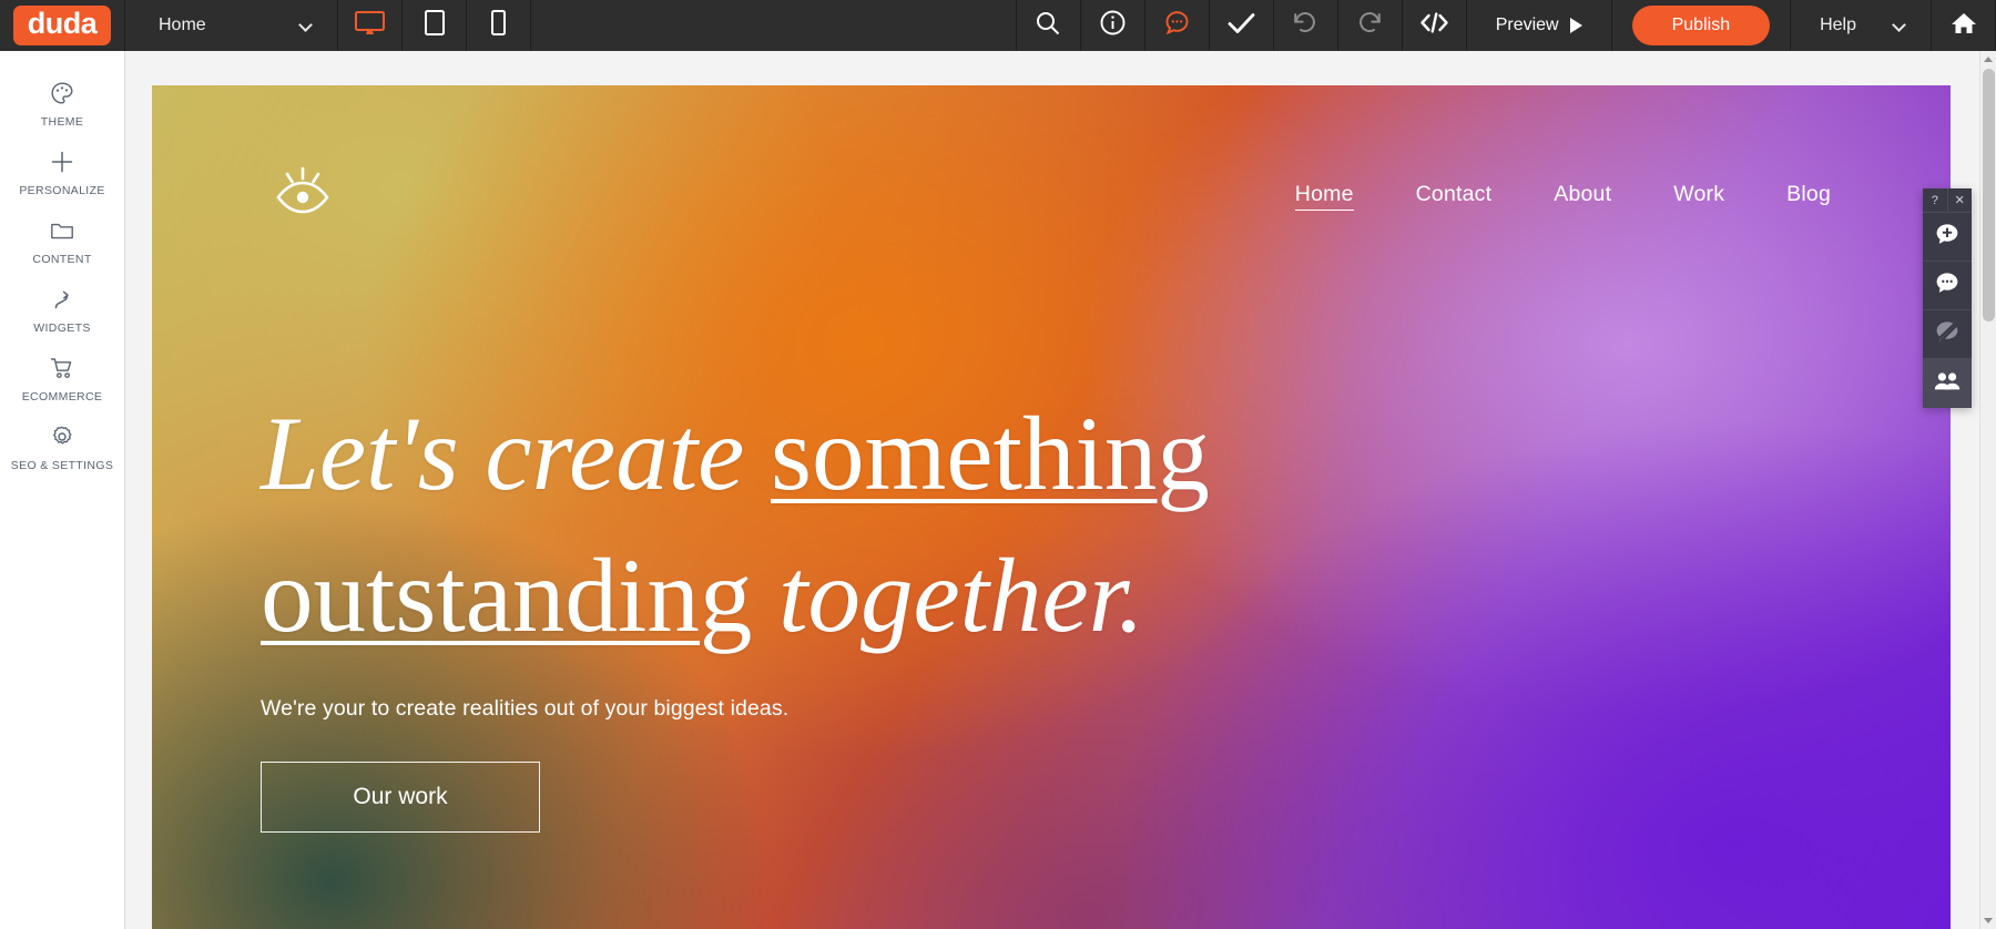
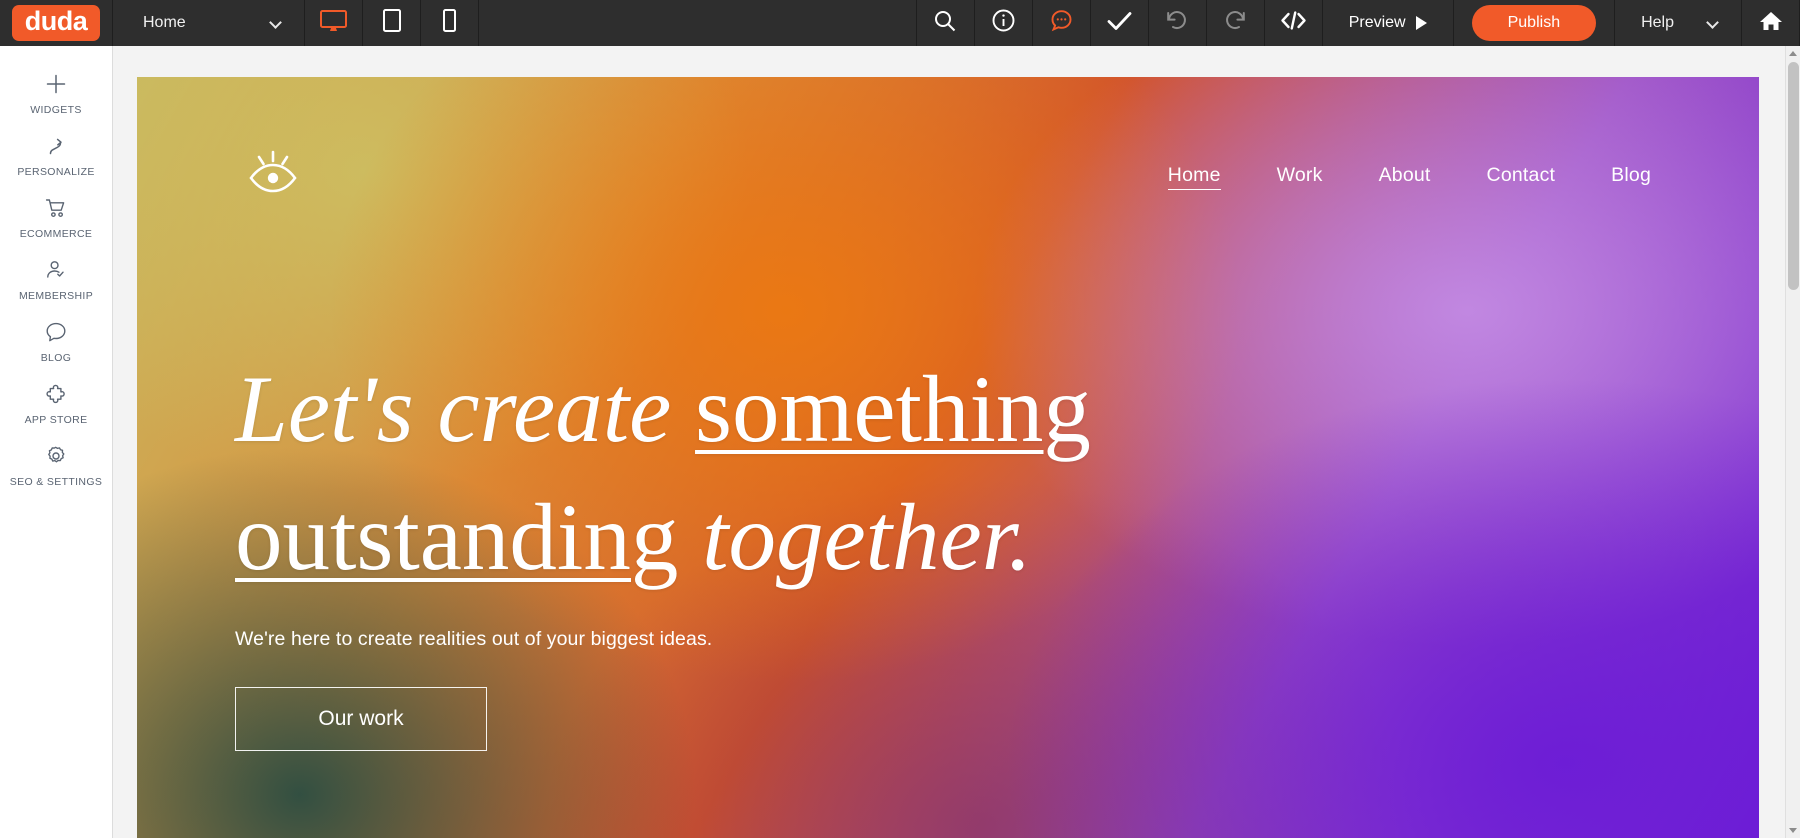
  duda
  Home
  Preview
  Publish
  Help
- THEME
- PERSONALIZE
+ WIDGETS
- CONTENT
- WIDGETS
+ PERSONALIZE
  ECOMMERCE
+ MEMBERSHIP
+ BLOG
+ APP STORE
  SEO & SETTINGS
  Home
- Contact
+ Work
  About
- Work
+ Contact
  Blog
  Let's create something
  outstanding together.
- We're your to create realities out of your biggest ideas.
+ We're here to create realities out of your biggest ideas.
  Our work
- ?
- ✕
